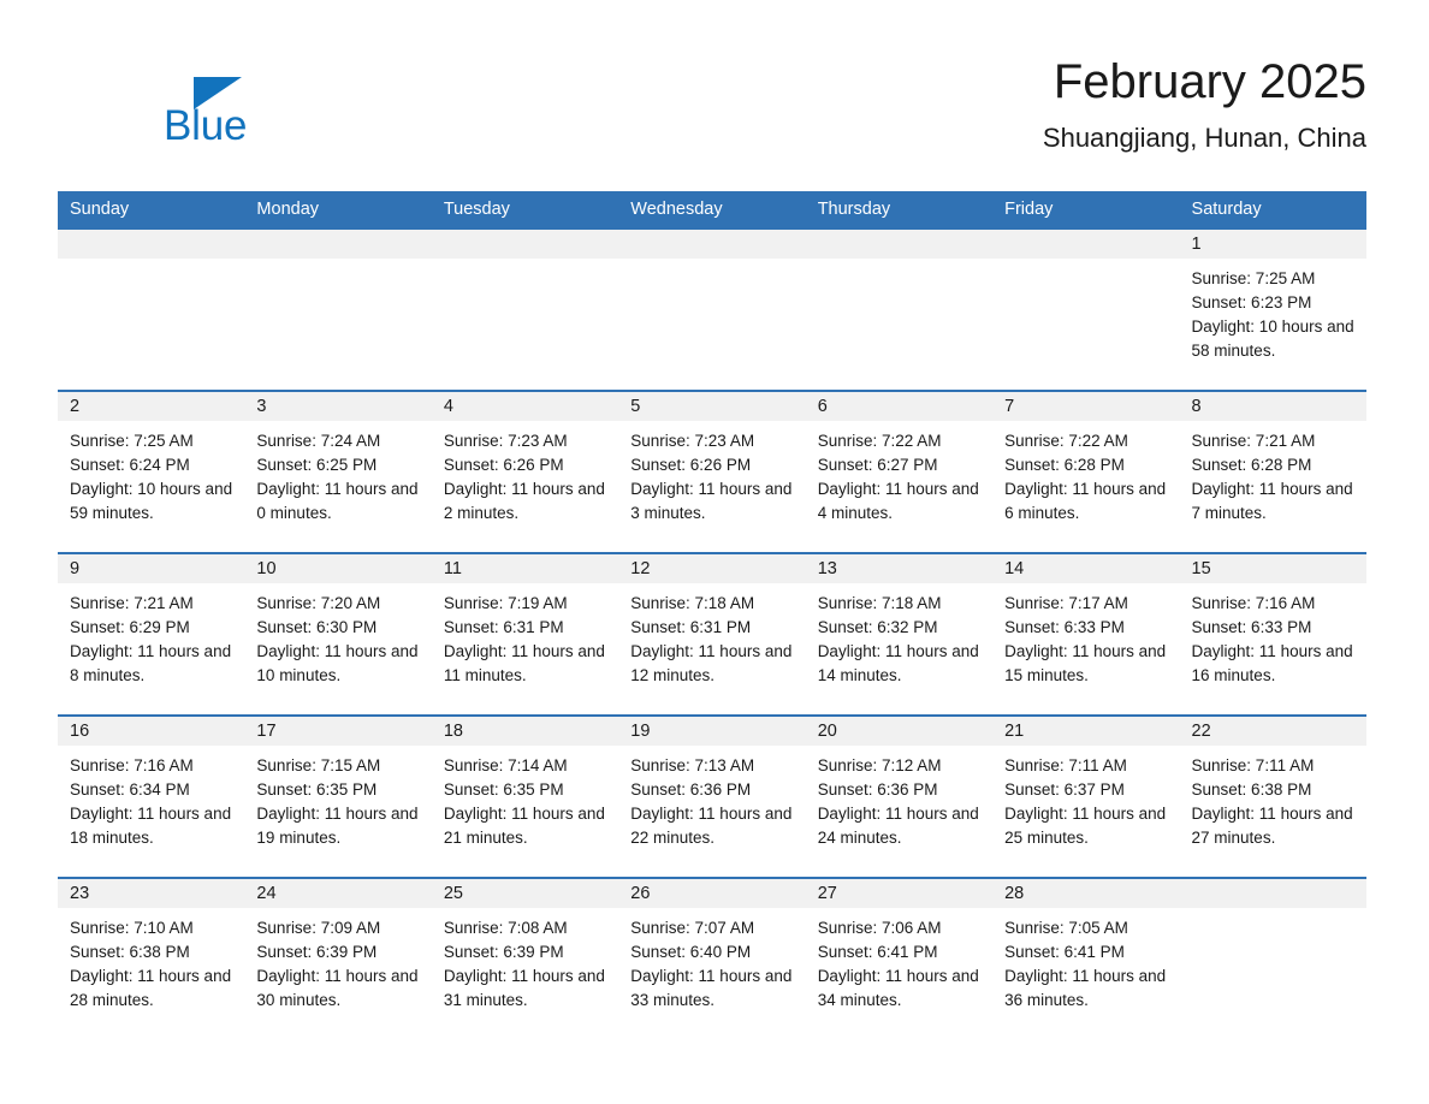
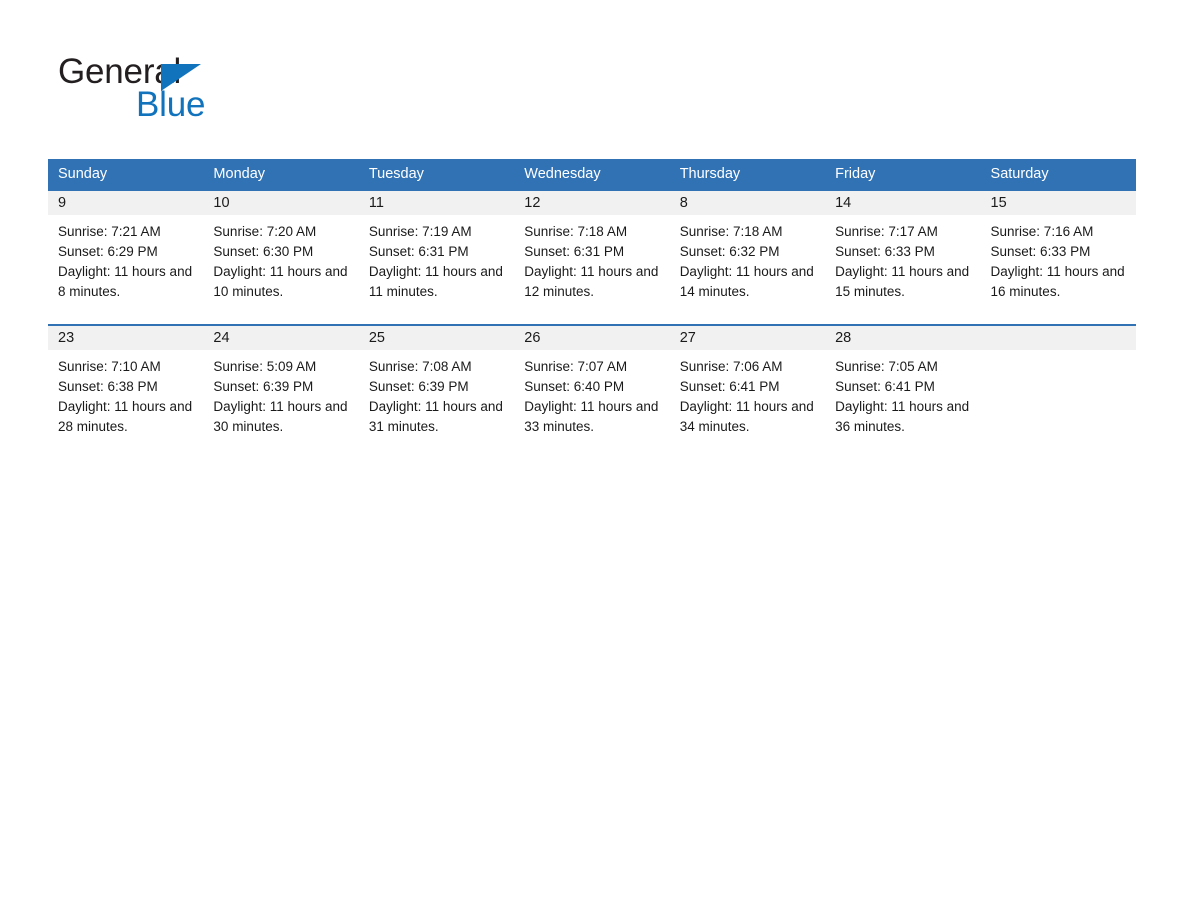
+ General
  Blue
- February 2025
- Shuangjiang, Hunan, China
  Sunday	Monday	Tuesday	Wednesday	Thursday	Friday	Saturday
- 						1Sunrise: 7:25 AMSunset: 6:23 PMDaylight: 10 hours and 58 minutes.
- 2Sunrise: 7:25 AMSunset: 6:24 PMDaylight: 10 hours and 59 minutes.	3Sunrise: 7:24 AMSunset: 6:25 PMDaylight: 11 hours and 0 minutes.	4Sunrise: 7:23 AMSunset: 6:26 PMDaylight: 11 hours and 2 minutes.	5Sunrise: 7:23 AMSunset: 6:26 PMDaylight: 11 hours and 3 minutes.	6Sunrise: 7:22 AMSunset: 6:27 PMDaylight: 11 hours and 4 minutes.	7Sunrise: 7:22 AMSunset: 6:28 PMDaylight: 11 hours and 6 minutes.	8Sunrise: 7:21 AMSunset: 6:28 PMDaylight: 11 hours and 7 minutes.
- 9Sunrise: 7:21 AMSunset: 6:29 PMDaylight: 11 hours and 8 minutes.	10Sunrise: 7:20 AMSunset: 6:30 PMDaylight: 11 hours and 10 minutes.	11Sunrise: 7:19 AMSunset: 6:31 PMDaylight: 11 hours and 11 minutes.	12Sunrise: 7:18 AMSunset: 6:31 PMDaylight: 11 hours and 12 minutes.	13Sunrise: 7:18 AMSunset: 6:32 PMDaylight: 11 hours and 14 minutes.	14Sunrise: 7:17 AMSunset: 6:33 PMDaylight: 11 hours and 15 minutes.	15Sunrise: 7:16 AMSunset: 6:33 PMDaylight: 11 hours and 16 minutes.
+ 9Sunrise: 7:21 AMSunset: 6:29 PMDaylight: 11 hours and 8 minutes.	10Sunrise: 7:20 AMSunset: 6:30 PMDaylight: 11 hours and 10 minutes.	11Sunrise: 7:19 AMSunset: 6:31 PMDaylight: 11 hours and 11 minutes.	12Sunrise: 7:18 AMSunset: 6:31 PMDaylight: 11 hours and 12 minutes.	8Sunrise: 7:18 AMSunset: 6:32 PMDaylight: 11 hours and 14 minutes.	14Sunrise: 7:17 AMSunset: 6:33 PMDaylight: 11 hours and 15 minutes.	15Sunrise: 7:16 AMSunset: 6:33 PMDaylight: 11 hours and 16 minutes.
- 16Sunrise: 7:16 AMSunset: 6:34 PMDaylight: 11 hours and 18 minutes.	17Sunrise: 7:15 AMSunset: 6:35 PMDaylight: 11 hours and 19 minutes.	18Sunrise: 7:14 AMSunset: 6:35 PMDaylight: 11 hours and 21 minutes.	19Sunrise: 7:13 AMSunset: 6:36 PMDaylight: 11 hours and 22 minutes.	20Sunrise: 7:12 AMSunset: 6:36 PMDaylight: 11 hours and 24 minutes.	21Sunrise: 7:11 AMSunset: 6:37 PMDaylight: 11 hours and 25 minutes.	22Sunrise: 7:11 AMSunset: 6:38 PMDaylight: 11 hours and 27 minutes.
- 23Sunrise: 7:10 AMSunset: 6:38 PMDaylight: 11 hours and 28 minutes.	24Sunrise: 7:09 AMSunset: 6:39 PMDaylight: 11 hours and 30 minutes.	25Sunrise: 7:08 AMSunset: 6:39 PMDaylight: 11 hours and 31 minutes.	26Sunrise: 7:07 AMSunset: 6:40 PMDaylight: 11 hours and 33 minutes.	27Sunrise: 7:06 AMSunset: 6:41 PMDaylight: 11 hours and 34 minutes.	28Sunrise: 7:05 AMSunset: 6:41 PMDaylight: 11 hours and 36 minutes.
+ 23Sunrise: 7:10 AMSunset: 6:38 PMDaylight: 11 hours and 28 minutes.	24Sunrise: 5:09 AMSunset: 6:39 PMDaylight: 11 hours and 30 minutes.	25Sunrise: 7:08 AMSunset: 6:39 PMDaylight: 11 hours and 31 minutes.	26Sunrise: 7:07 AMSunset: 6:40 PMDaylight: 11 hours and 33 minutes.	27Sunrise: 7:06 AMSunset: 6:41 PMDaylight: 11 hours and 34 minutes.	28Sunrise: 7:05 AMSunset: 6:41 PMDaylight: 11 hours and 36 minutes.
